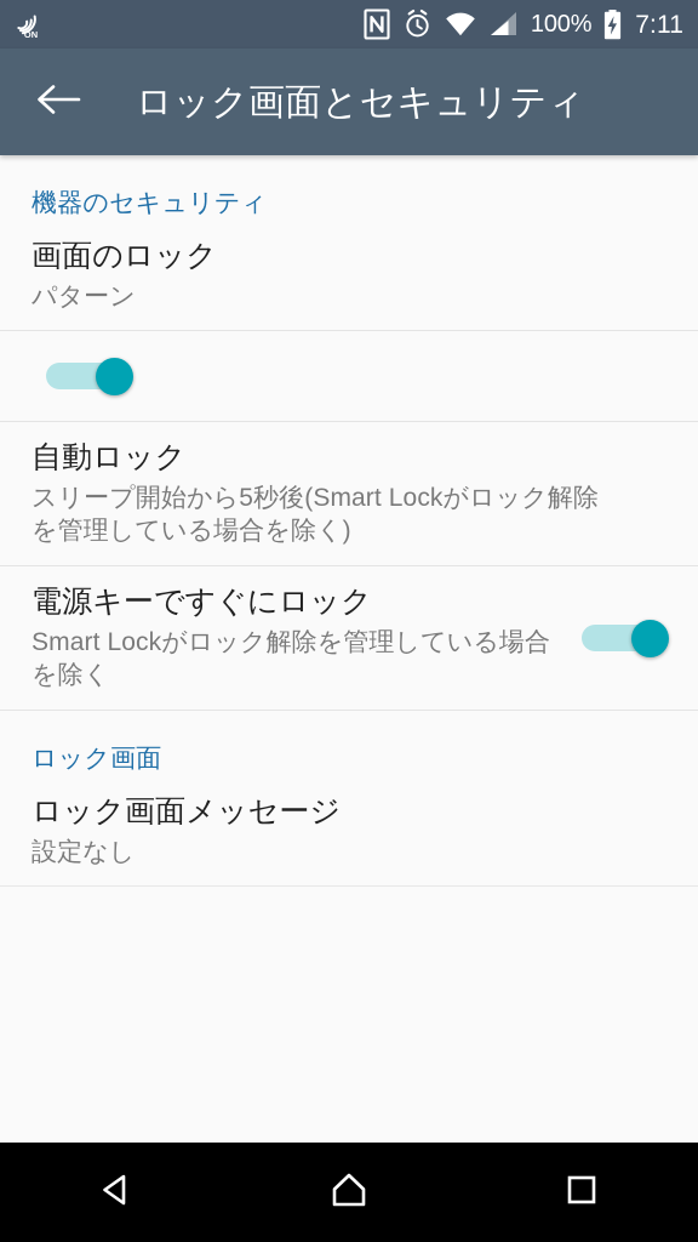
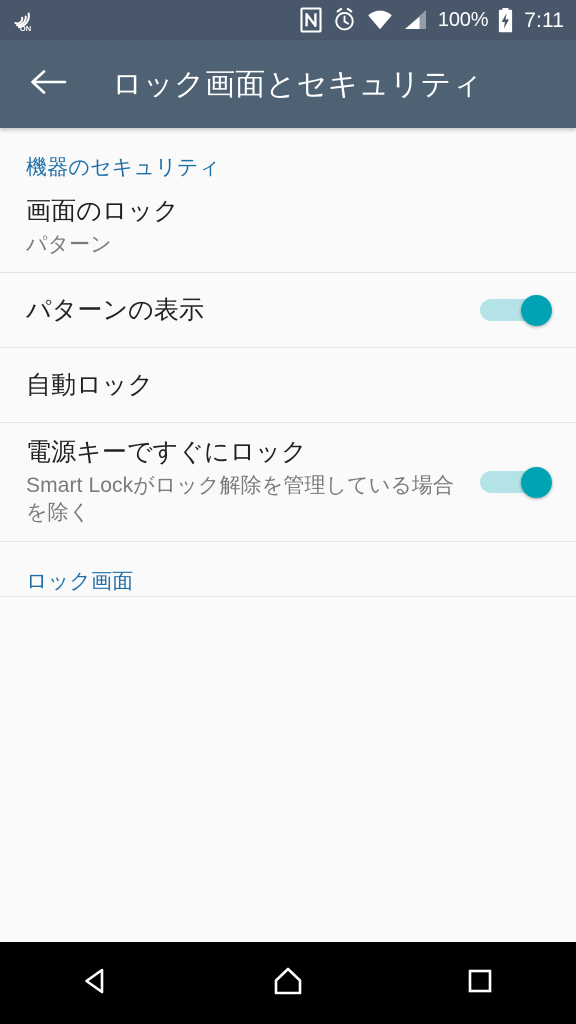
  ON
  100%
  7:11
  ロック画面とセキュリティ
  機器のセキュリティ
  画面のロック
  パターン
+ パターンの表示
  自動ロック
- スリープ開始から5秒後(Smart Lockがロック解除を管理している場合を除く)
  電源キーですぐにロック
  Smart Lockがロック解除を管理している場合を除く
  ロック画面
- ロック画面メッセージ
- 設定なし
